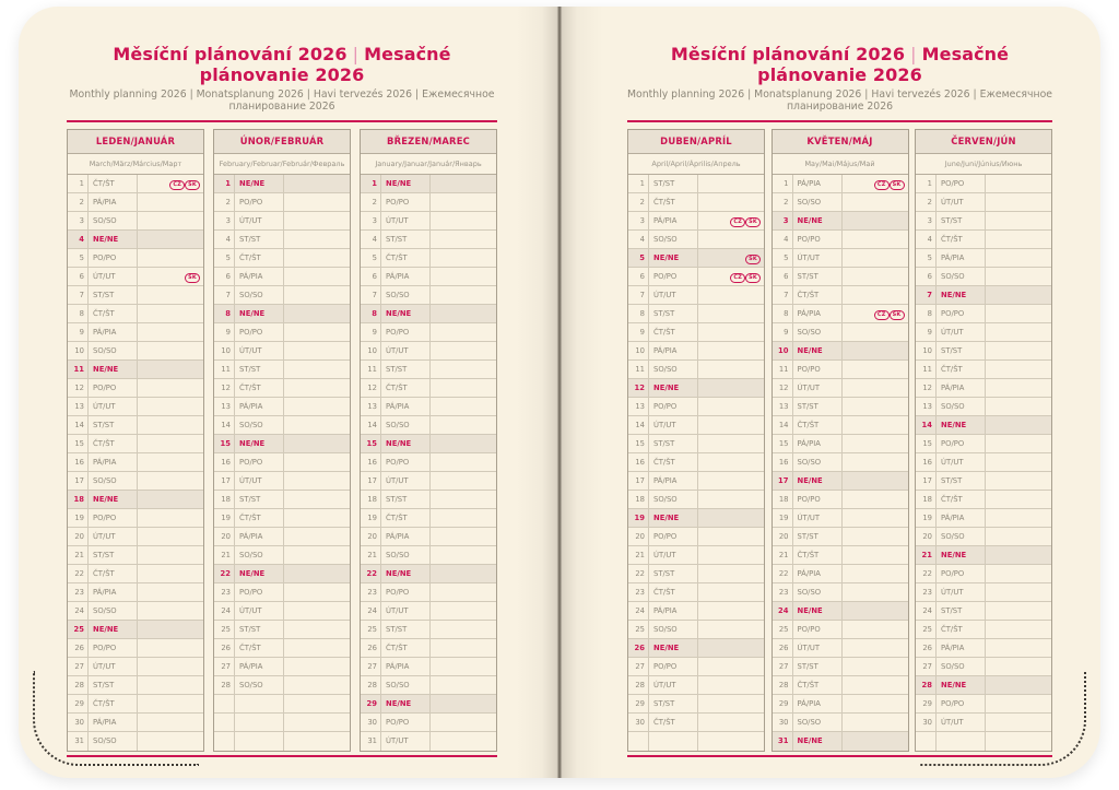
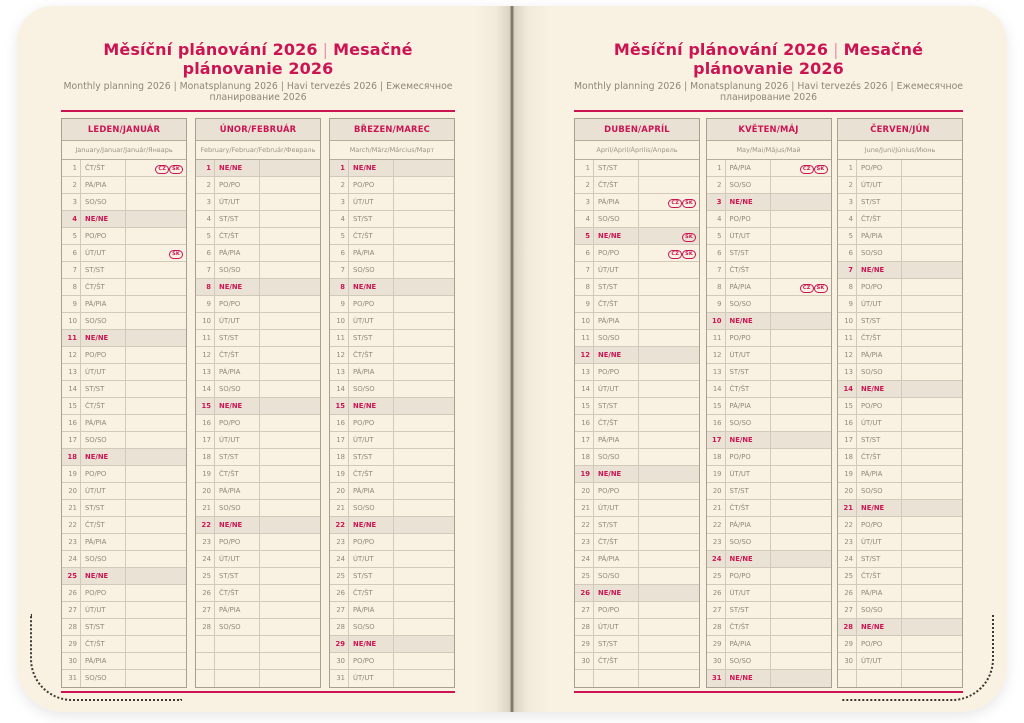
  Měsíční plánování 2026 | Mesačné plánovanie 2026
  Monthly planning 2026 | Monatsplanung 2026 | Havi tervezés 2026 | Ежемесячное планирование 2026
  LEDEN/JANUÁR
- March/März/Március/Март
+ January/Januar/Január/Январь
  1
  ČT/ŠT
  2
  PÁ/PIA
  3
  SO/SO
  4
  NE/NE
  5
  PO/PO
  6
  ÚT/UT
  7
  ST/ST
  8
  ČT/ŠT
  9
  PÁ/PIA
  10
  SO/SO
  11
  NE/NE
  12
  PO/PO
  13
  ÚT/UT
  14
  ST/ST
  15
  ČT/ŠT
  16
  PÁ/PIA
  17
  SO/SO
  18
  NE/NE
  19
  PO/PO
  20
  ÚT/UT
  21
  ST/ST
  22
  ČT/ŠT
  23
  PÁ/PIA
  24
  SO/SO
  25
  NE/NE
  26
  PO/PO
  27
  ÚT/UT
  28
  ST/ST
  29
  ČT/ŠT
  30
  PÁ/PIA
  31
  SO/SO
  ÚNOR/FEBRUÁR
  February/Februar/Február/Февраль
  1
  NE/NE
  2
  PO/PO
  3
  ÚT/UT
  4
  ST/ST
  5
  ČT/ŠT
  6
  PÁ/PIA
  7
  SO/SO
  8
  NE/NE
  9
  PO/PO
  10
  ÚT/UT
  11
  ST/ST
  12
  ČT/ŠT
  13
  PÁ/PIA
  14
  SO/SO
  15
  NE/NE
  16
  PO/PO
  17
  ÚT/UT
  18
  ST/ST
  19
  ČT/ŠT
  20
  PÁ/PIA
  21
  SO/SO
  22
  NE/NE
  23
  PO/PO
  24
  ÚT/UT
  25
  ST/ST
  26
  ČT/ŠT
  27
  PÁ/PIA
  28
  SO/SO
  BŘEZEN/MAREC
- January/Januar/Január/Январь
+ March/März/Március/Март
  1
  NE/NE
  2
  PO/PO
  3
  ÚT/UT
  4
  ST/ST
  5
  ČT/ŠT
  6
  PÁ/PIA
  7
  SO/SO
  8
  NE/NE
  9
  PO/PO
  10
  ÚT/UT
  11
  ST/ST
  12
  ČT/ŠT
  13
  PÁ/PIA
  14
  SO/SO
  15
  NE/NE
  16
  PO/PO
  17
  ÚT/UT
  18
  ST/ST
  19
  ČT/ŠT
  20
  PÁ/PIA
  21
  SO/SO
  22
  NE/NE
  23
  PO/PO
  24
  ÚT/UT
  25
  ST/ST
  26
  ČT/ŠT
  27
  PÁ/PIA
  28
  SO/SO
  29
  NE/NE
  30
  PO/PO
  31
  ÚT/UT
  Měsíční plánování 2026 | Mesačné plánovanie 2026
  Monthly planning 2026 | Monatsplanung 2026 | Havi tervezés 2026 | Ежемесячное планирование 2026
  DUBEN/APRÍL
  April/April/Április/Апрель
  1
  ST/ST
  2
  ČT/ŠT
  3
  PÁ/PIA
  4
  SO/SO
  5
  NE/NE
  6
  PO/PO
  7
  ÚT/UT
  8
  ST/ST
  9
  ČT/ŠT
  10
  PÁ/PIA
  11
  SO/SO
  12
  NE/NE
  13
  PO/PO
  14
  ÚT/UT
  15
  ST/ST
  16
  ČT/ŠT
  17
  PÁ/PIA
  18
  SO/SO
  19
  NE/NE
  20
  PO/PO
  21
  ÚT/UT
  22
  ST/ST
  23
  ČT/ŠT
  24
  PÁ/PIA
  25
  SO/SO
  26
  NE/NE
  27
  PO/PO
  28
  ÚT/UT
  29
  ST/ST
  30
  ČT/ŠT
  KVĚTEN/MÁJ
  May/Mai/Május/Май
  1
  PÁ/PIA
  2
  SO/SO
  3
  NE/NE
  4
  PO/PO
  5
  ÚT/UT
  6
  ST/ST
  7
  ČT/ŠT
  8
  PÁ/PIA
  9
  SO/SO
  10
  NE/NE
  11
  PO/PO
  12
  ÚT/UT
  13
  ST/ST
  14
  ČT/ŠT
  15
  PÁ/PIA
  16
  SO/SO
  17
  NE/NE
  18
  PO/PO
  19
  ÚT/UT
  20
  ST/ST
  21
  ČT/ŠT
  22
  PÁ/PIA
  23
  SO/SO
  24
  NE/NE
  25
  PO/PO
  26
  ÚT/UT
  27
  ST/ST
  28
  ČT/ŠT
  29
  PÁ/PIA
  30
  SO/SO
  31
  NE/NE
  ČERVEN/JÚN
  June/Juni/Június/Июнь
  1
  PO/PO
  2
  ÚT/UT
  3
  ST/ST
  4
  ČT/ŠT
  5
  PÁ/PIA
  6
  SO/SO
  7
  NE/NE
  8
  PO/PO
  9
  ÚT/UT
  10
  ST/ST
  11
  ČT/ŠT
  12
  PÁ/PIA
  13
  SO/SO
  14
  NE/NE
  15
  PO/PO
  16
  ÚT/UT
  17
  ST/ST
  18
  ČT/ŠT
  19
  PÁ/PIA
  20
  SO/SO
  21
  NE/NE
  22
  PO/PO
  23
  ÚT/UT
  24
  ST/ST
  25
  ČT/ŠT
  26
  PÁ/PIA
  27
  SO/SO
  28
  NE/NE
  29
  PO/PO
  30
  ÚT/UT
